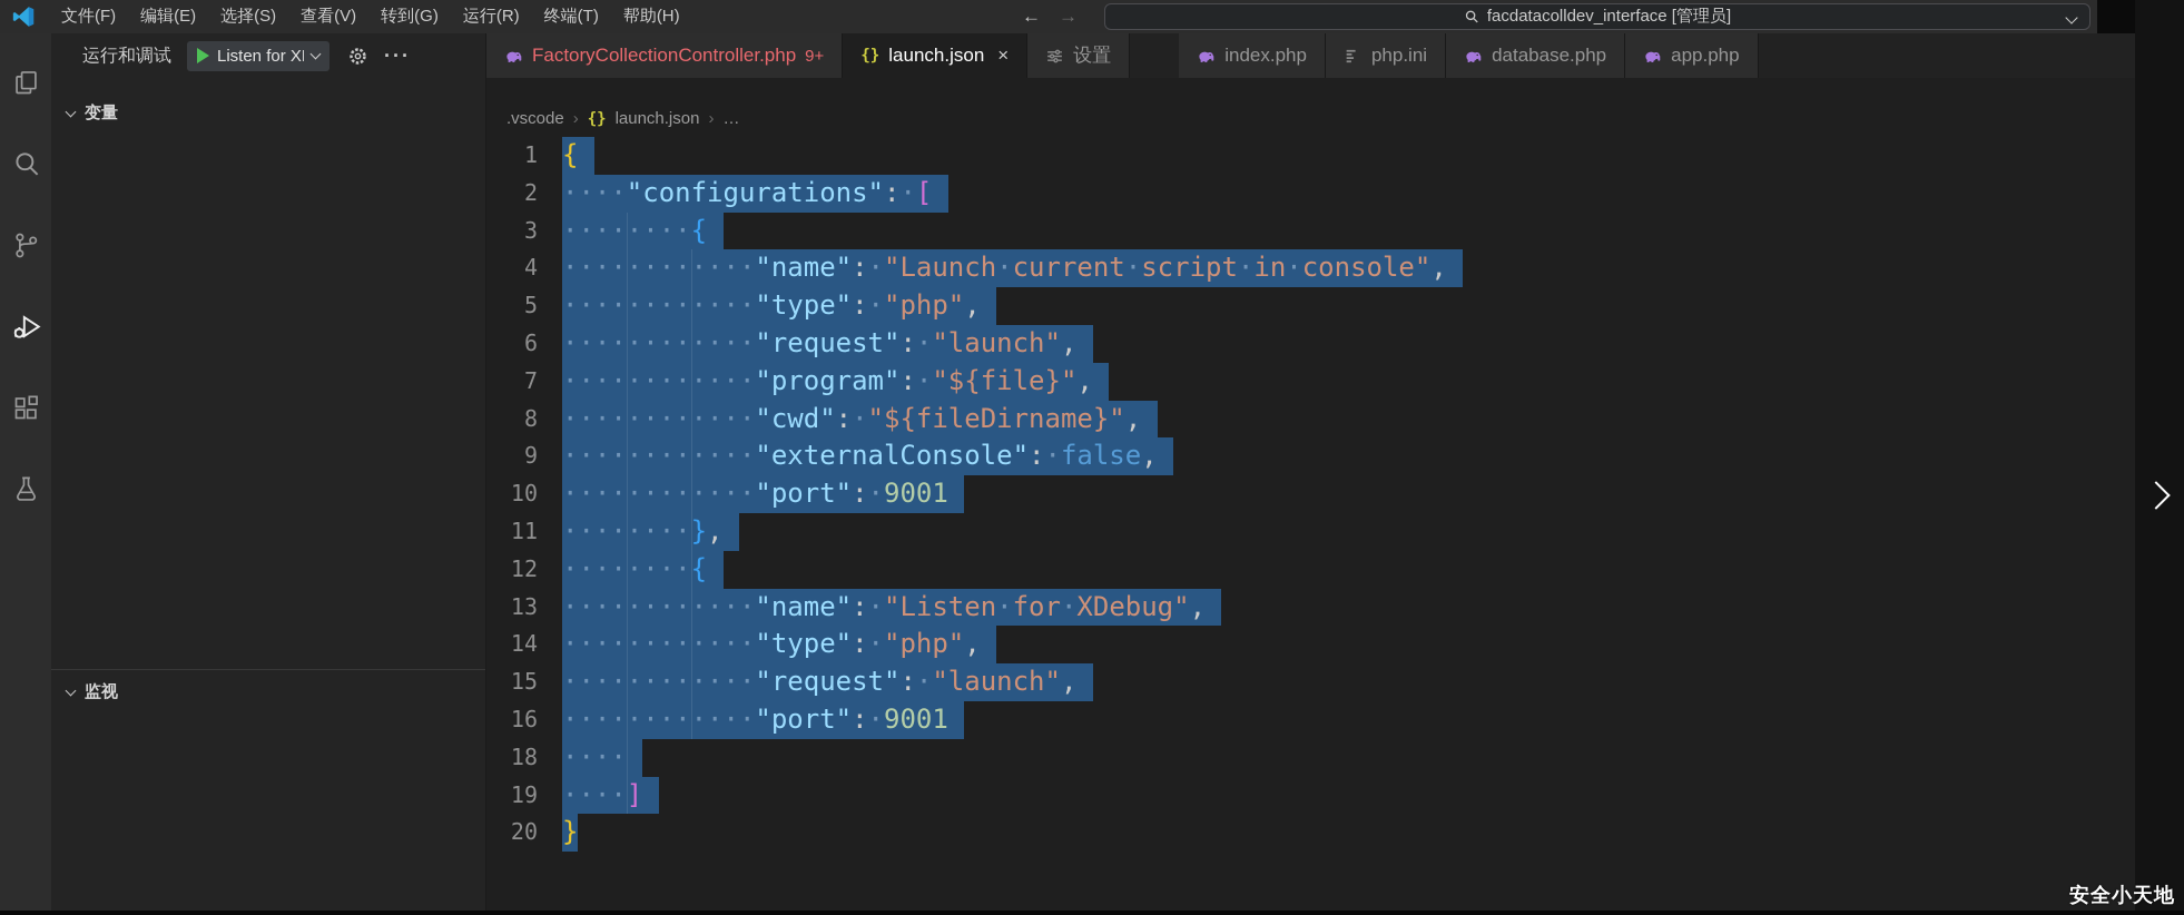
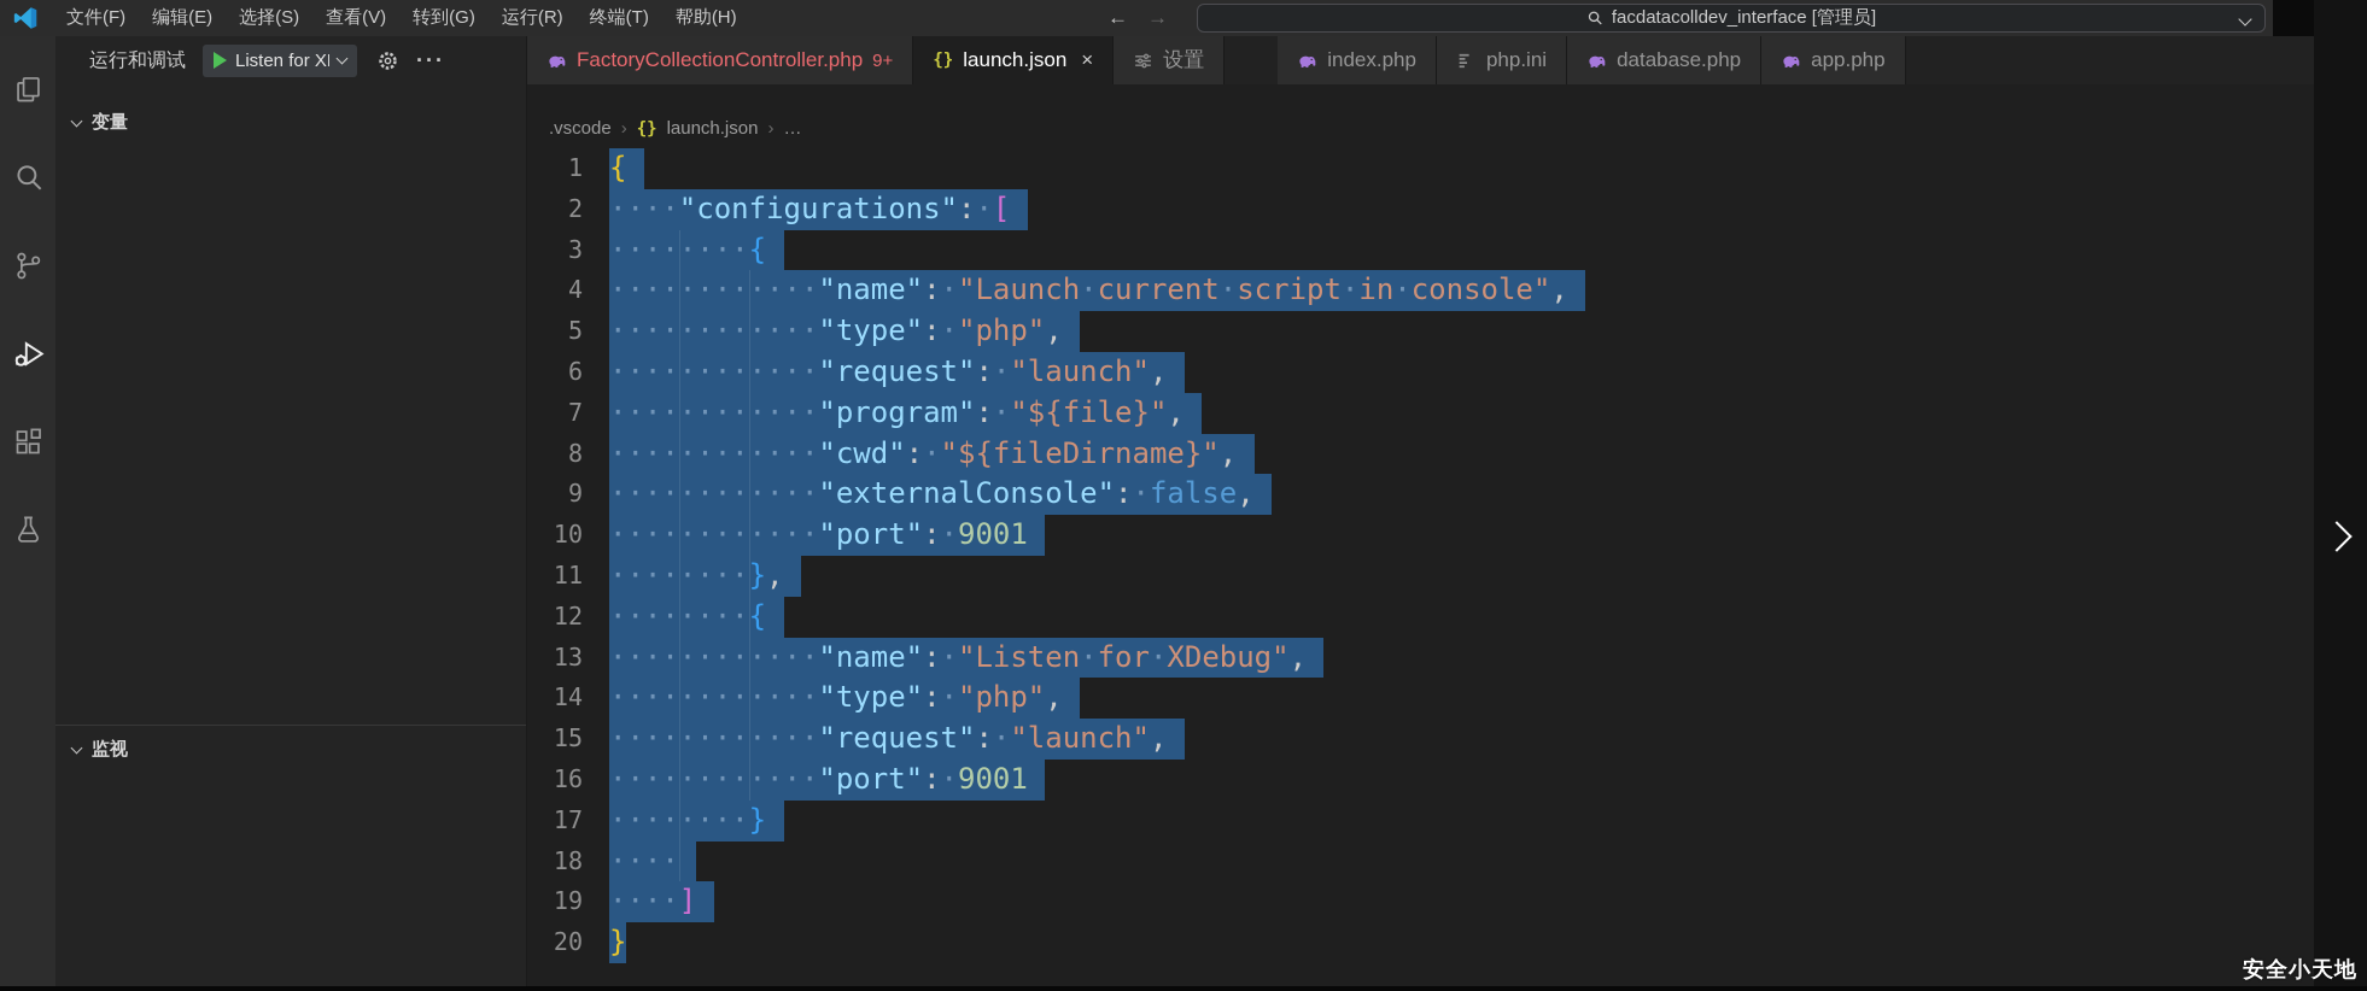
  文件(F)
  编辑(E)
  选择(S)
  查看(V)
  转到(G)
  运行(R)
  终端(T)
  帮助(H)
  ←
  →
  facdatacolldev_interface [管理员]
  运行和调试
  ···
  变量
  监视
  FactoryCollectionController.php
  9+
  {}
  launch.json
  ×
  设置
  index.php
  php.ini
  database.php
  app.php
  .vscode
  ›
  {}
  launch.json
  ›
  …
  1
  {
  2
  ····"configurations":·[
  3
  ········{
  4
  ············"name":·"Launch·current·script·in·console",
  5
  ············"type":·"php",
  6
  ············"request":·"launch",
  7
  ············"program":·"${file}",
  8
  ············"cwd":·"${fileDirname}",
  9
  ············"externalConsole":·false,
  10
  ············"port":·9001
  11
  ········},
  12
  ········{
  13
  ············"name":·"Listen·for·XDebug",
  14
  ············"type":·"php",
  15
  ············"request":·"launch",
  16
  ············"port":·9001
+ 17
+ ········}
  18
  ····
  19
  ····]
  20
  }
  安全小天地
